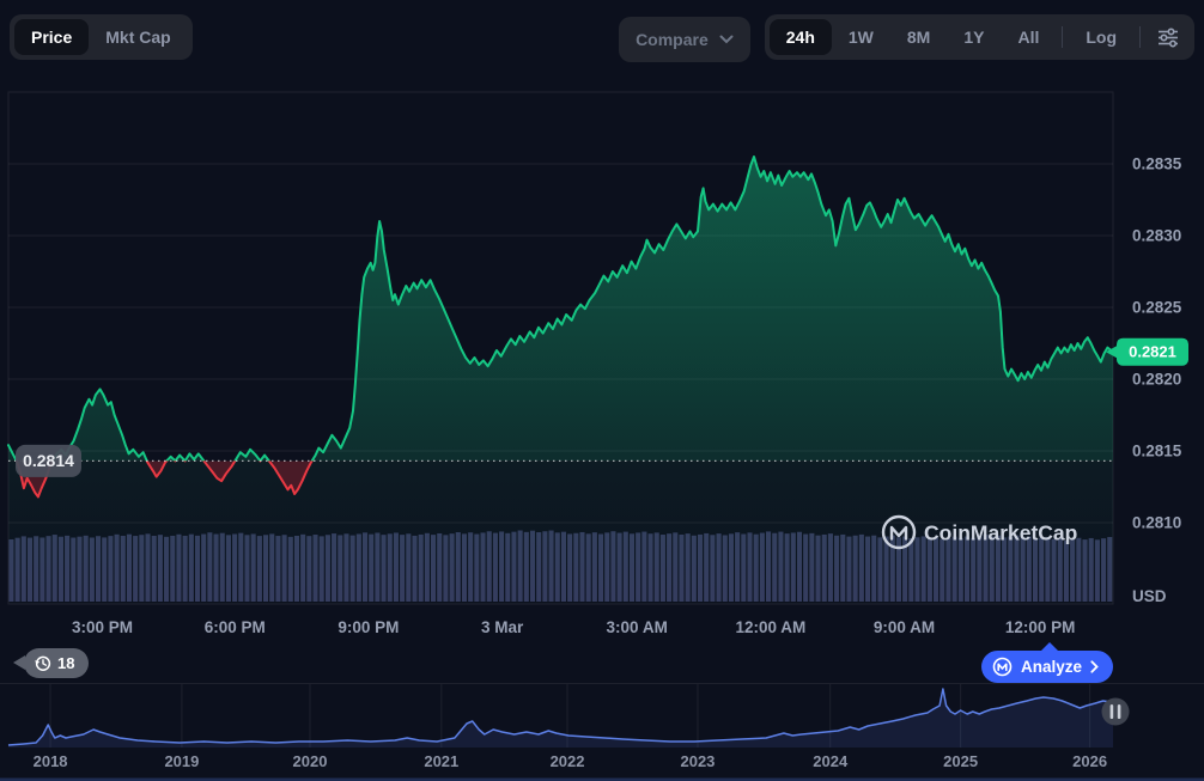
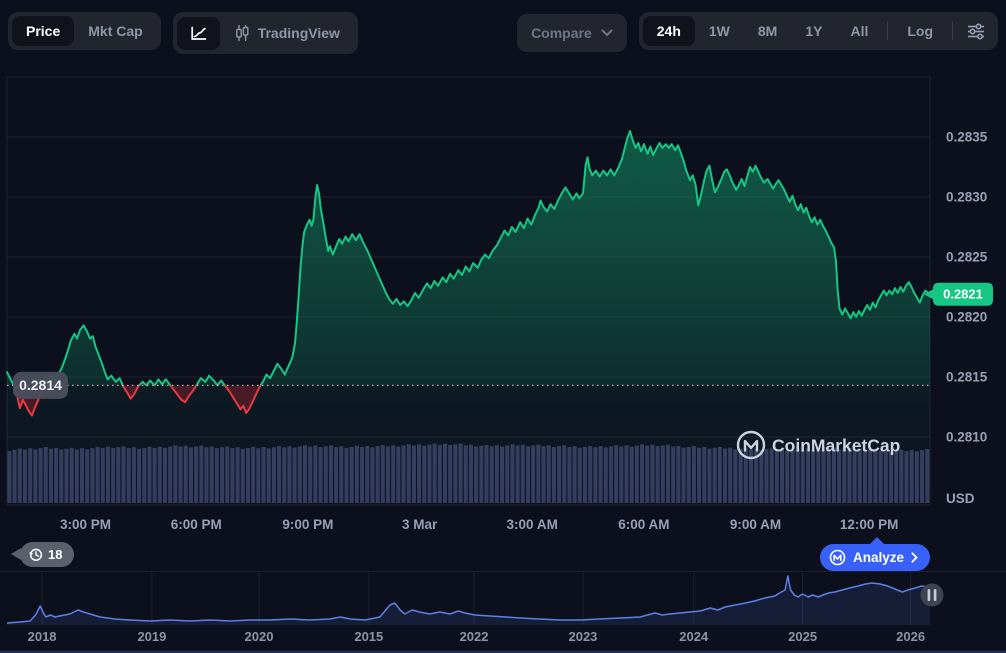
  Price
  Mkt Cap
+ TradingView
  Compare
  24h
  1W
  8M
  1Y
  All
  Log
  CoinMarketCap
  0.2814
  0.2821
  0.2835
  0.2830
  0.2825
  0.2820
  0.2815
  0.2810
  USD
  3:00 PM
  6:00 PM
  9:00 PM
  3 Mar
  3:00 AM
- 12:00 AM
+ 6:00 AM
  9:00 AM
  12:00 PM
  2018
  2019
  2020
- 2021
+ 2015
  2022
  2023
  2024
  2025
  2026
  18
  Analyze
